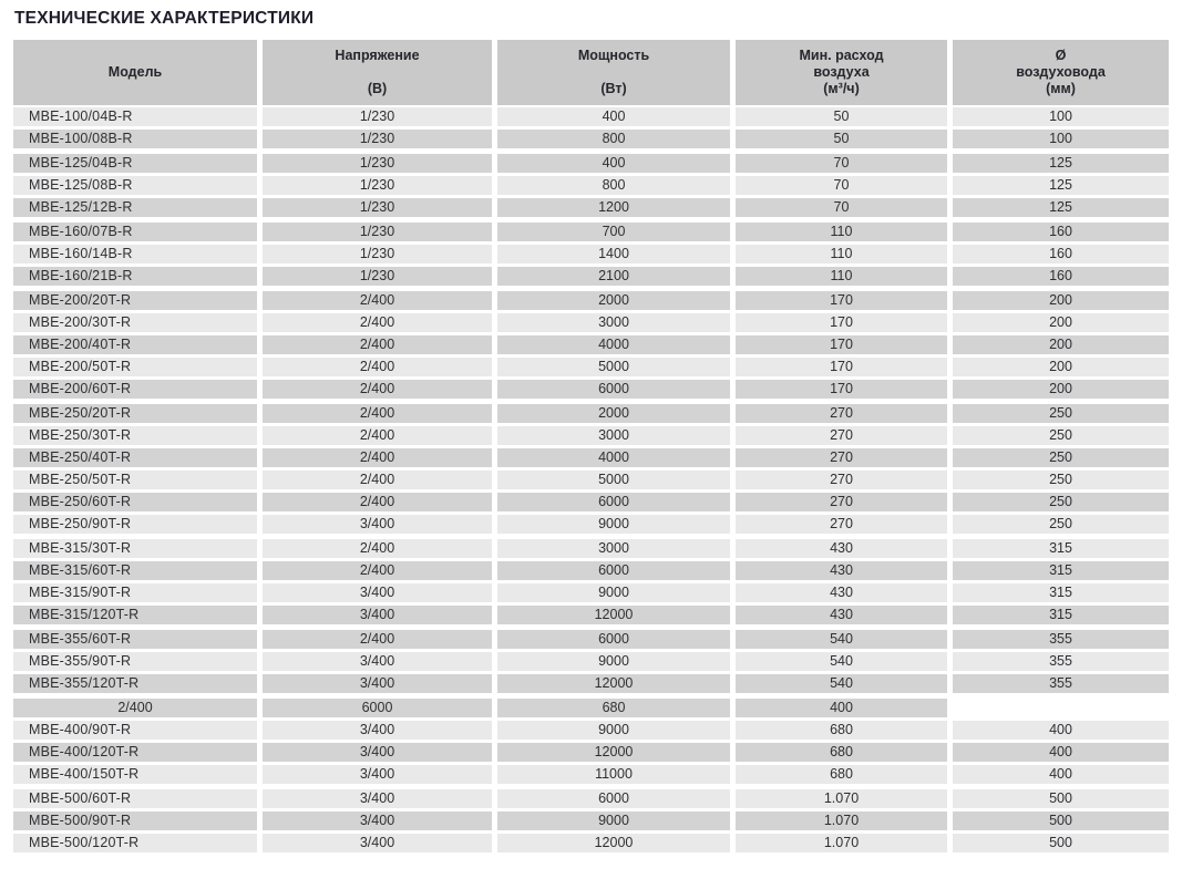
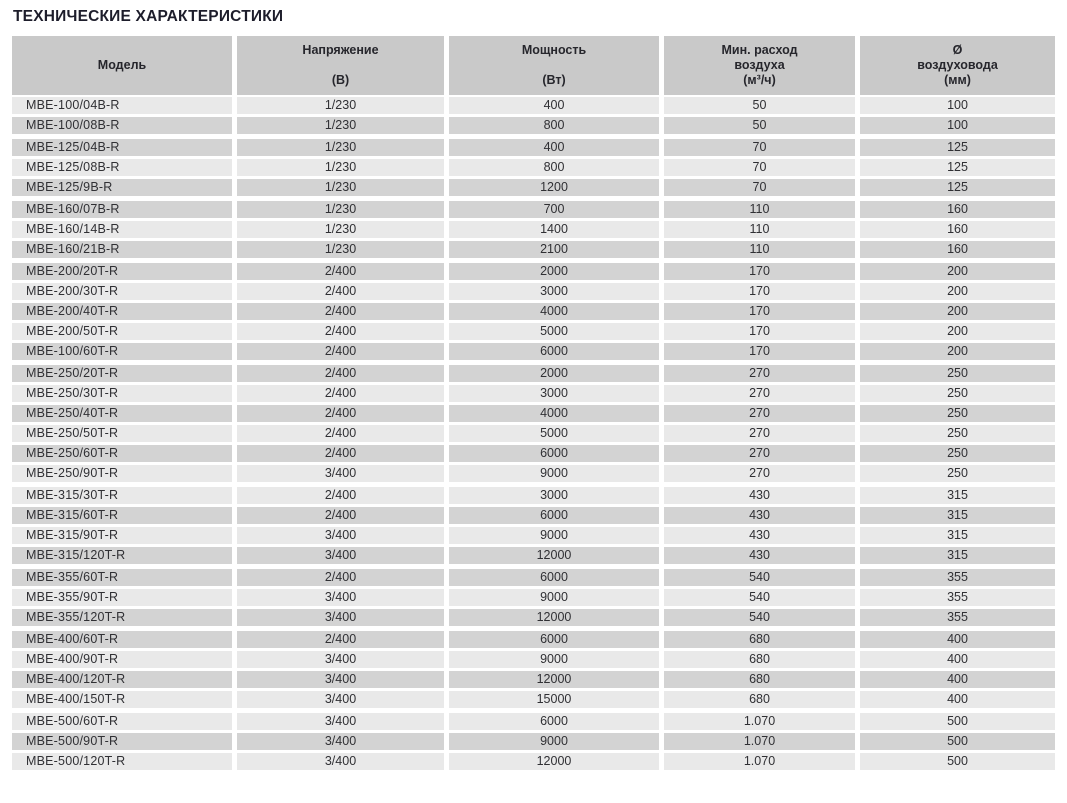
  ТЕХНИЧЕСКИЕ ХАРАКТЕРИСТИКИ
  Модель
  Напряжение
  (В)
  Мощность
  (Вт)
  Мин. расход
  воздуха
  (м³/ч)
  Ø
  воздуховода
  (мм)
  MBE-100/04B-R
  1/230
  400
  50
  100
  MBE-100/08B-R
  1/230
  800
  50
  100
  MBE-125/04B-R
  1/230
  400
  70
  125
  MBE-125/08B-R
  1/230
  800
  70
  125
- MBE-125/12B-R
+ MBE-125/9B-R
  1/230
  1200
  70
  125
  MBE-160/07B-R
  1/230
  700
  110
  160
  MBE-160/14B-R
  1/230
  1400
  110
  160
  MBE-160/21B-R
  1/230
  2100
  110
  160
  MBE-200/20T-R
  2/400
  2000
  170
  200
  MBE-200/30T-R
  2/400
  3000
  170
  200
  MBE-200/40T-R
  2/400
  4000
  170
  200
  MBE-200/50T-R
  2/400
  5000
  170
  200
- MBE-200/60T-R
+ MBE-100/60T-R
  2/400
  6000
  170
  200
  MBE-250/20T-R
  2/400
  2000
  270
  250
  MBE-250/30T-R
  2/400
  3000
  270
  250
  MBE-250/40T-R
  2/400
  4000
  270
  250
  MBE-250/50T-R
  2/400
  5000
  270
  250
  MBE-250/60T-R
  2/400
  6000
  270
  250
  MBE-250/90T-R
  3/400
  9000
  270
  250
  MBE-315/30T-R
  2/400
  3000
  430
  315
  MBE-315/60T-R
  2/400
  6000
  430
  315
  MBE-315/90T-R
  3/400
  9000
  430
  315
  MBE-315/120T-R
  3/400
  12000
  430
  315
  MBE-355/60T-R
  2/400
  6000
  540
  355
  MBE-355/90T-R
  3/400
  9000
  540
  355
  MBE-355/120T-R
  3/400
  12000
  540
  355
+ MBE-400/60T-R
  2/400
  6000
  680
  400
  MBE-400/90T-R
  3/400
  9000
  680
  400
  MBE-400/120T-R
  3/400
  12000
  680
  400
  MBE-400/150T-R
  3/400
- 11000
+ 15000
  680
  400
  MBE-500/60T-R
  3/400
  6000
  1.070
  500
  MBE-500/90T-R
  3/400
  9000
  1.070
  500
  MBE-500/120T-R
  3/400
  12000
  1.070
  500
